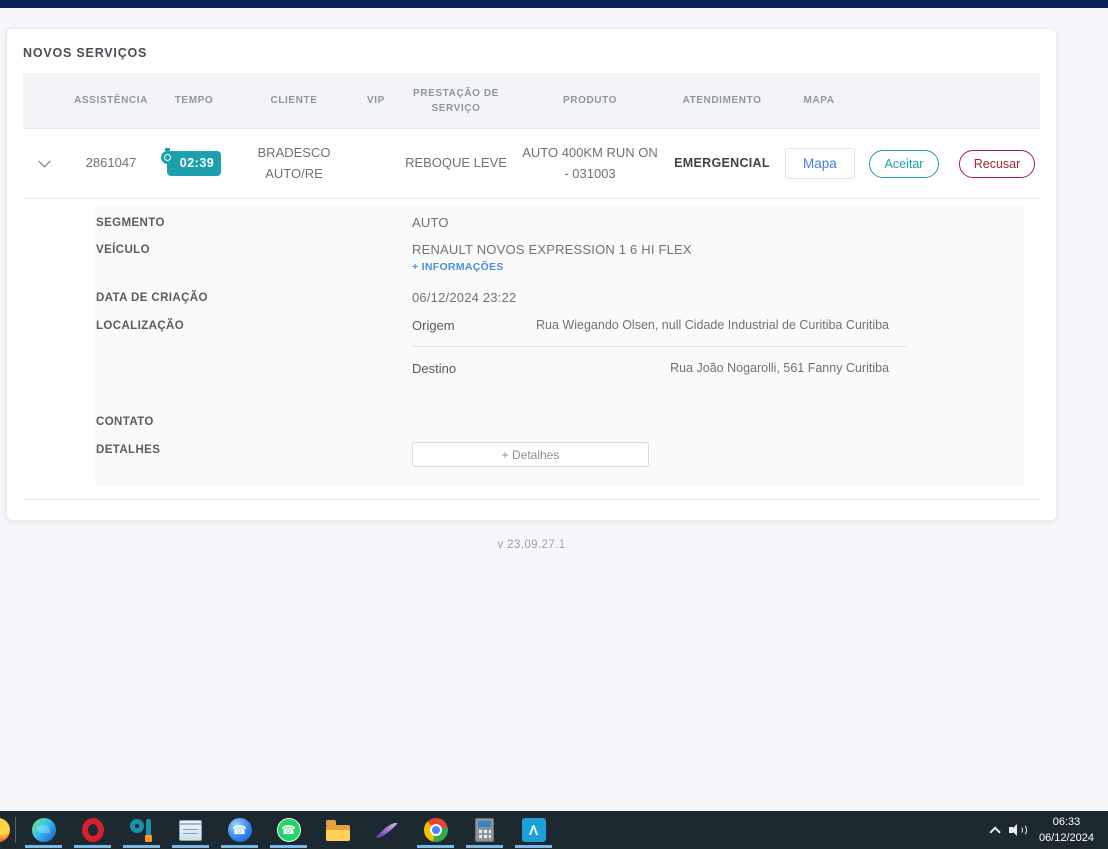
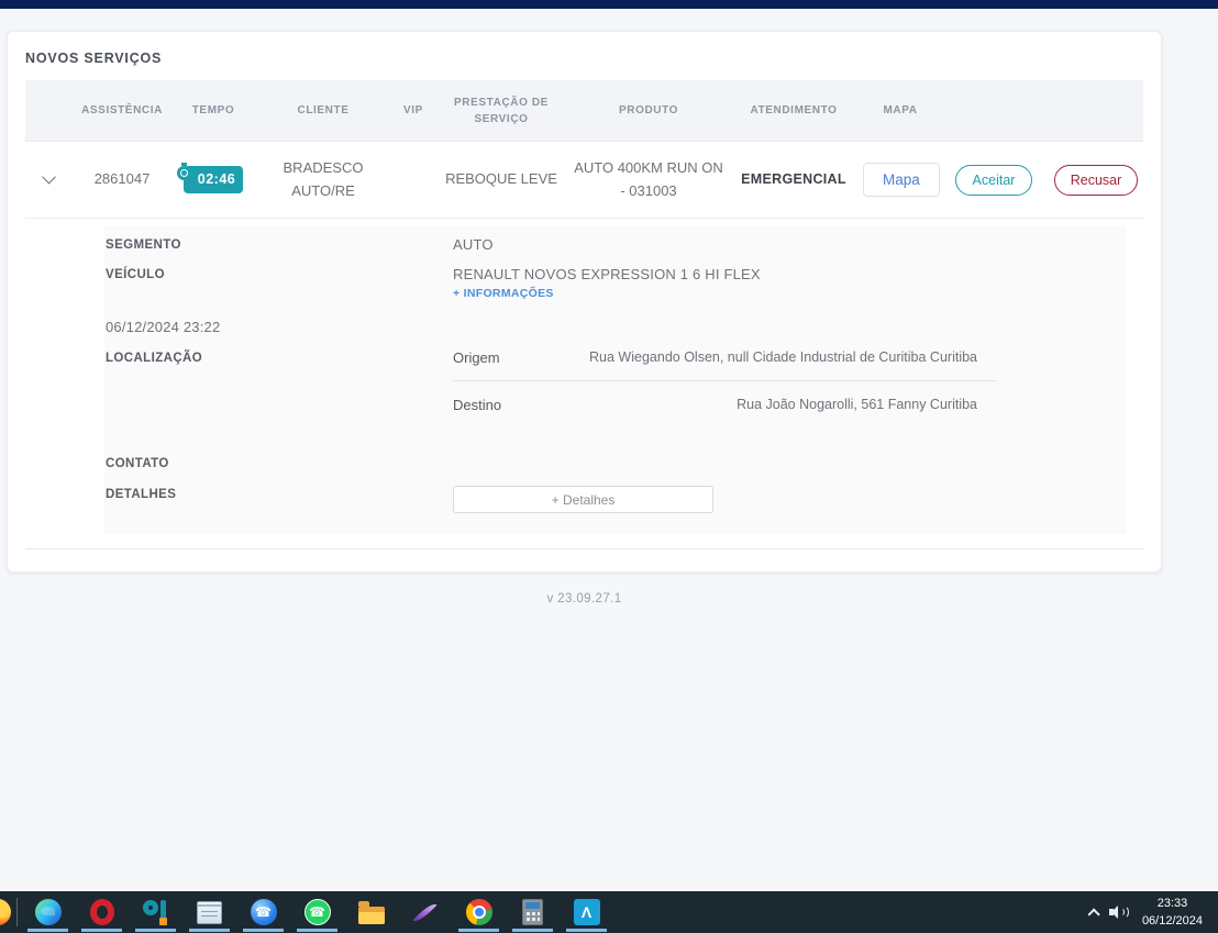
  NOVOS SERVIÇOS
  ASSISTÊNCIA
  TEMPO
  CLIENTE
  VIP
  PRESTAÇÃO DE SERVIÇO
  PRODUTO
  ATENDIMENTO
  MAPA
  2861047
- 02:39
+ 02:46
  BRADESCO AUTO/RE
  REBOQUE LEVE
  AUTO 400KM RUN ON - 031003
  EMERGENCIAL
  Mapa
  Aceitar
  Recusar
  SEGMENTO
  AUTO
  VEÍCULO
  RENAULT NOVOS EXPRESSION 1 6 HI FLEX
  + INFORMAÇÕES
- DATA DE CRIAÇÃO
  06/12/2024 23:22
  LOCALIZAÇÃO
  Origem
  Rua Wiegando Olsen, null Cidade Industrial de Curitiba Curitiba
  Destino
  Rua João Nogarolli, 561 Fanny Curitiba
  CONTATO
  DETALHES
  + Detalhes
  v 23.09.27.1
  ☎
  ☎
  Λ
- 06:33
+ 23:33
  06/12/2024
